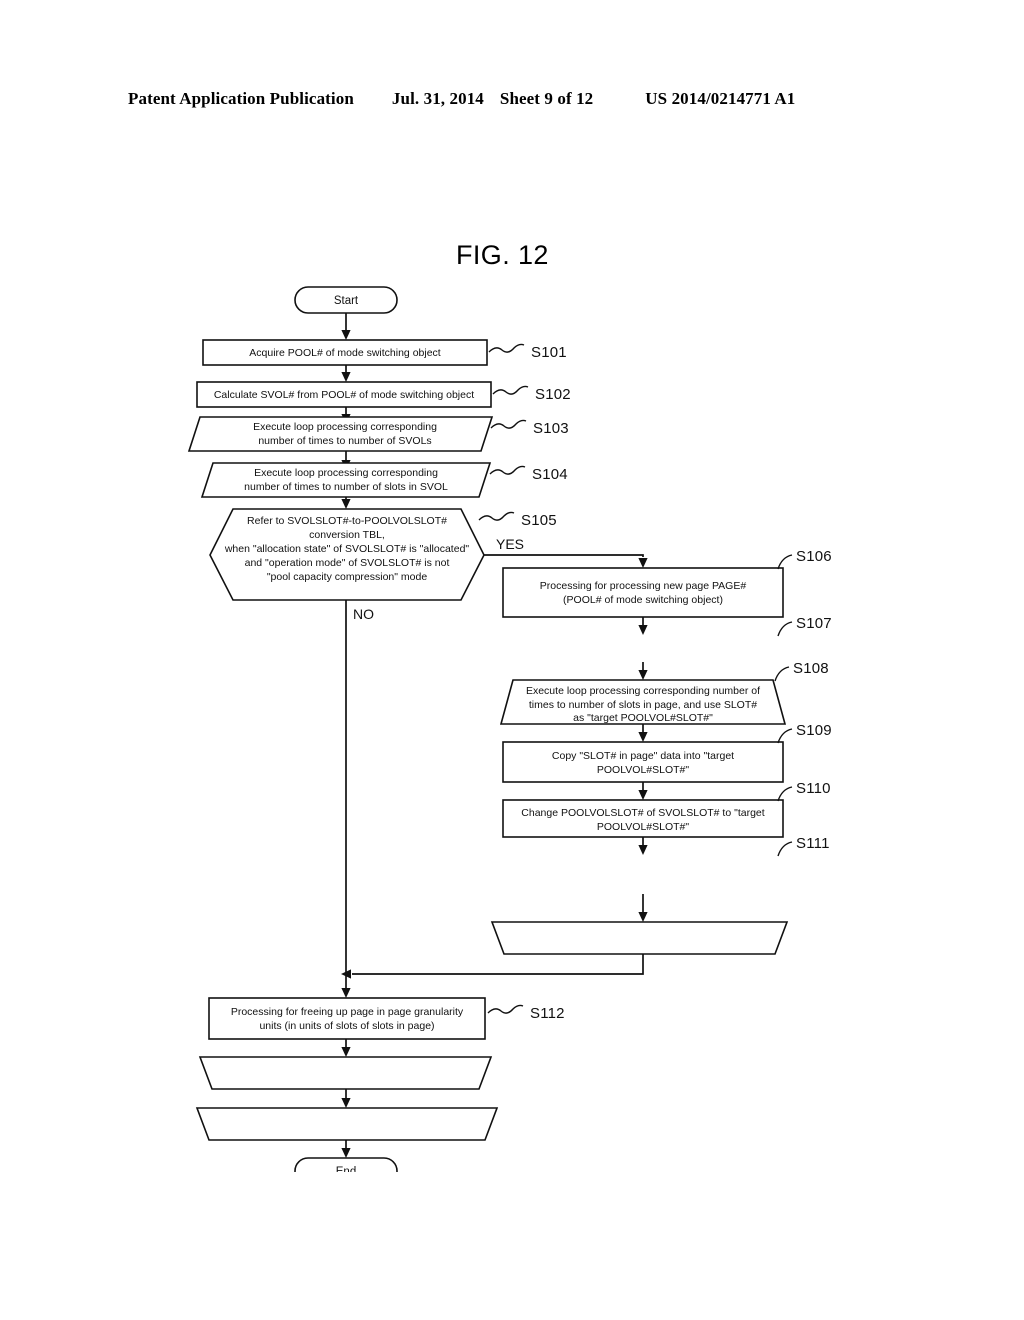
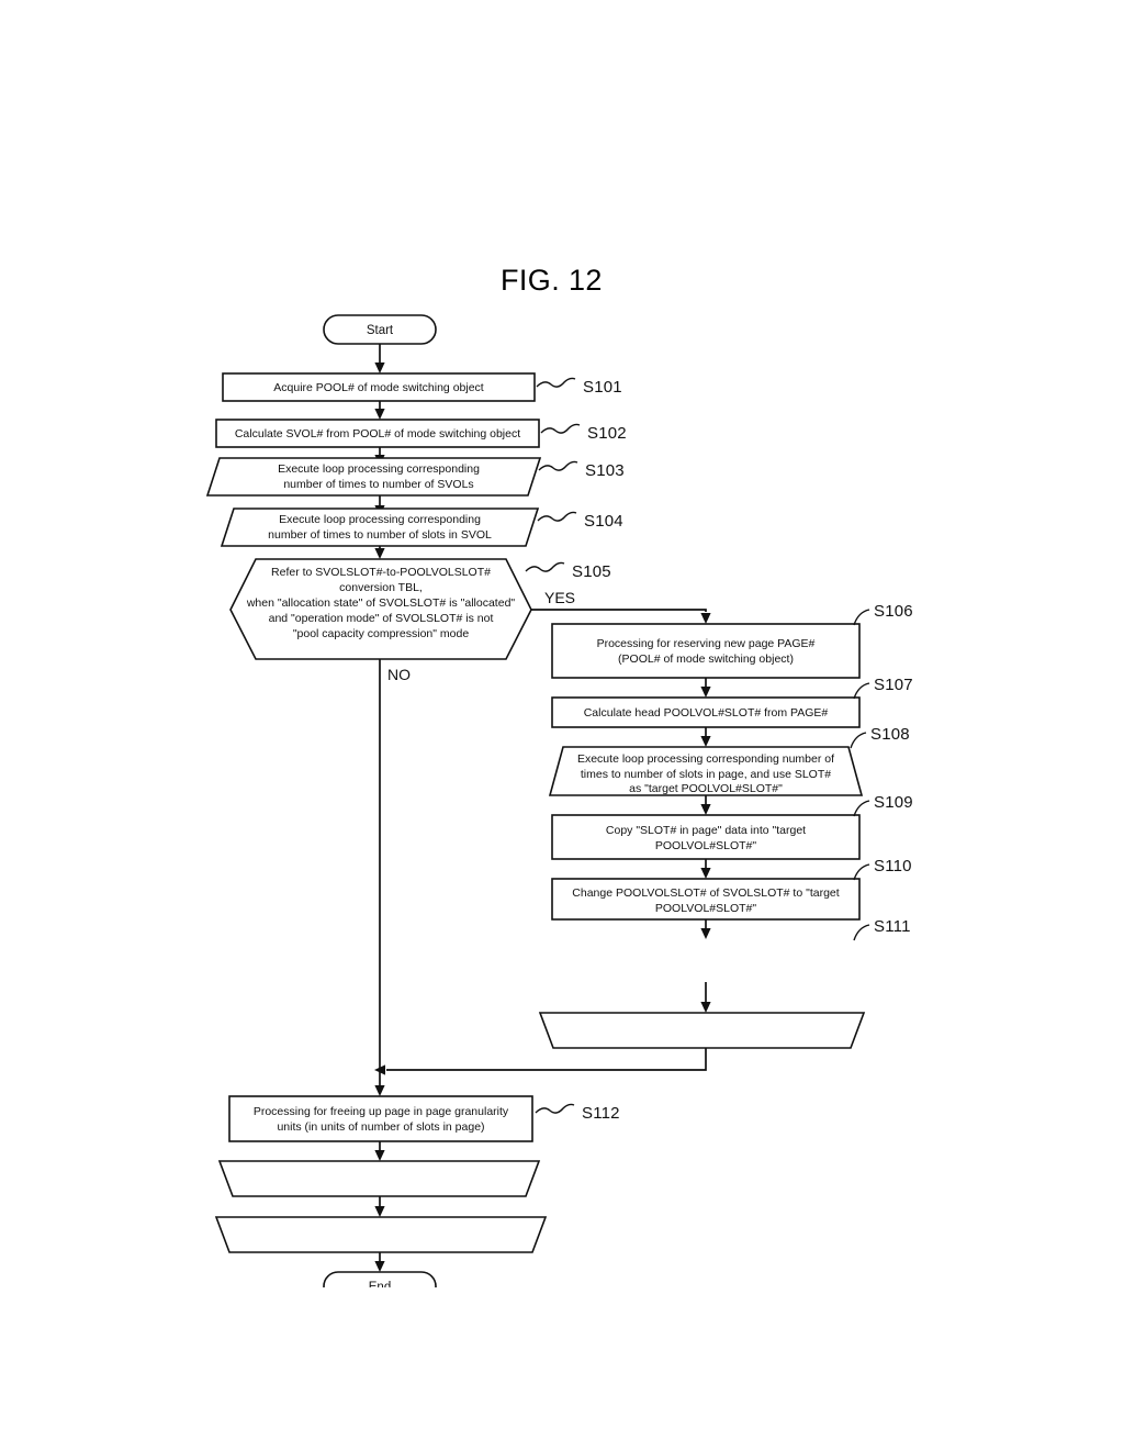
- Patent Application Publication
- Jul. 31, 2014
- Sheet 9 of 12
- US 2014/0214771 A1
  FIG. 12
  Start
  Acquire POOL# of mode switching object
  S101
  Calculate SVOL# from POOL# of mode switching object
  S102
  Execute loop processing corresponding
  number of times to number of SVOLs
  S103
  Execute loop processing corresponding
  number of times to number of slots in SVOL
  S104
  Refer to SVOLSLOT#-to-POOLVOLSLOT#
  conversion TBL,
  when "allocation state" of SVOLSLOT# is "allocated"
  and "operation mode" of SVOLSLOT# is not
  "pool capacity compression" mode
  S105
  YES
  NO
- Processing for processing new page PAGE#
+ Processing for reserving new page PAGE#
  (POOL# of mode switching object)
  S106
+ Calculate head POOLVOL#SLOT# from PAGE#
  S107
  Execute loop processing corresponding number of
  times to number of slots in page, and use SLOT#
  as "target POOLVOL#SLOT#"
  S108
  Copy "SLOT# in page" data into "target
  POOLVOL#SLOT#"
  S109
  Change POOLVOLSLOT# of SVOLSLOT# to "target
  POOLVOL#SLOT#"
  S110
  S111
  Processing for freeing up page in page granularity
- units (in units of slots of slots in page)
+ units (in units of number of slots in page)
  S112
